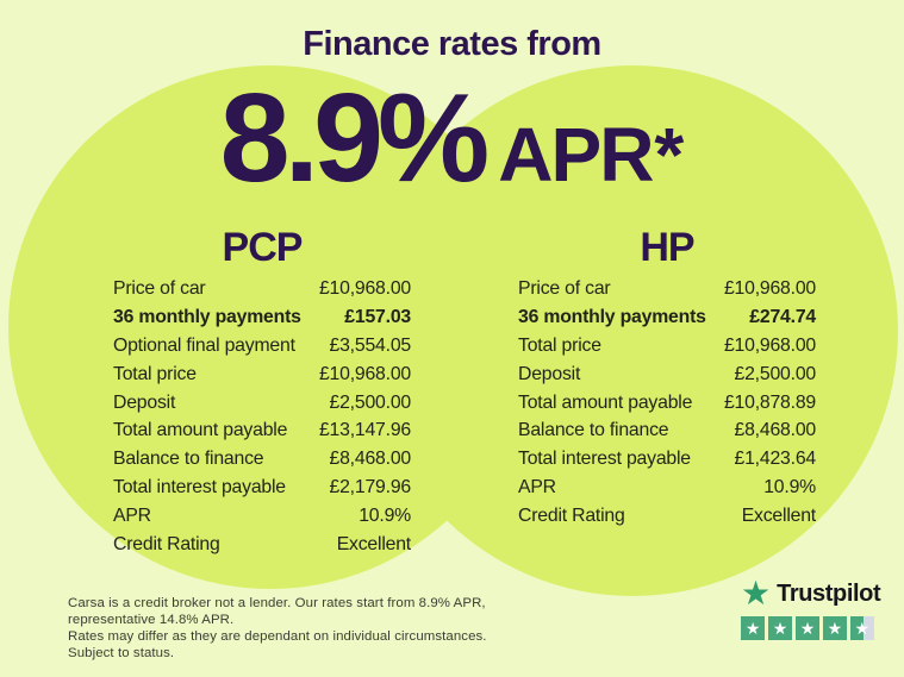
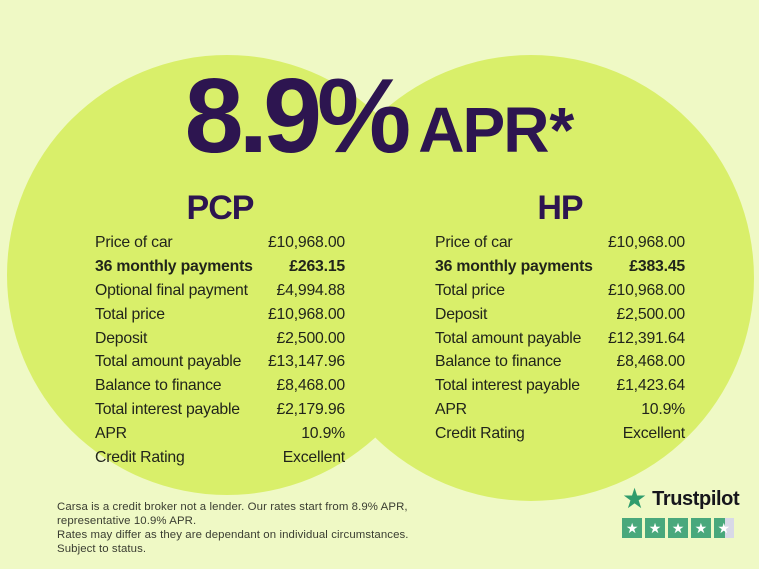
- Finance rates from
  8.9%
  APR
  *
  PCP
  Price of car
  £10,968.00
  36 monthly payments
- £157.03
+ £263.15
  Optional final payment
- £3,554.05
+ £4,994.88
  Total price
  £10,968.00
  Deposit
  £2,500.00
  Total amount payable
  £13,147.96
  Balance to finance
  £8,468.00
  Total interest payable
  £2,179.96
  APR
  10.9%
  Credit Rating
  Excellent
  HP
  Price of car
  £10,968.00
  36 monthly payments
- £274.74
+ £383.45
  Total price
  £10,968.00
  Deposit
  £2,500.00
  Total amount payable
- £10,878.89
+ £12,391.64
  Balance to finance
  £8,468.00
  Total interest payable
  £1,423.64
  APR
  10.9%
  Credit Rating
  Excellent
- Carsa is a credit broker not a lender. Our rates start from 8.9% APR, representative 14.8% APR.
+ Carsa is a credit broker not a lender. Our rates start from 8.9% APR, representative 10.9% APR.
  Rates may differ as they are dependant on individual circumstances. Subject to status.
  ★
  Trustpilot
  ★
  ★
  ★
  ★
  ★
